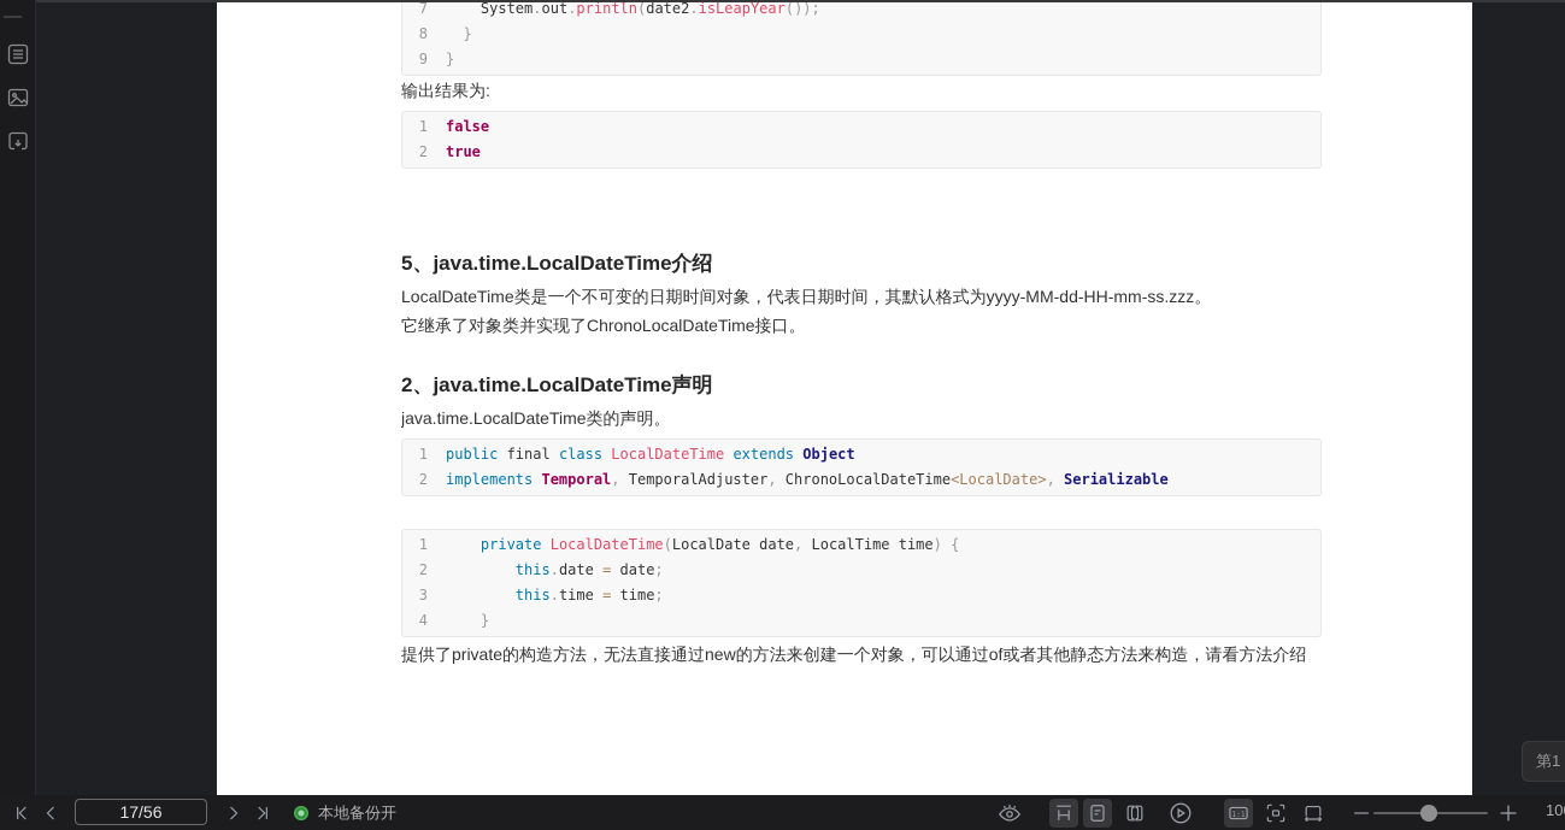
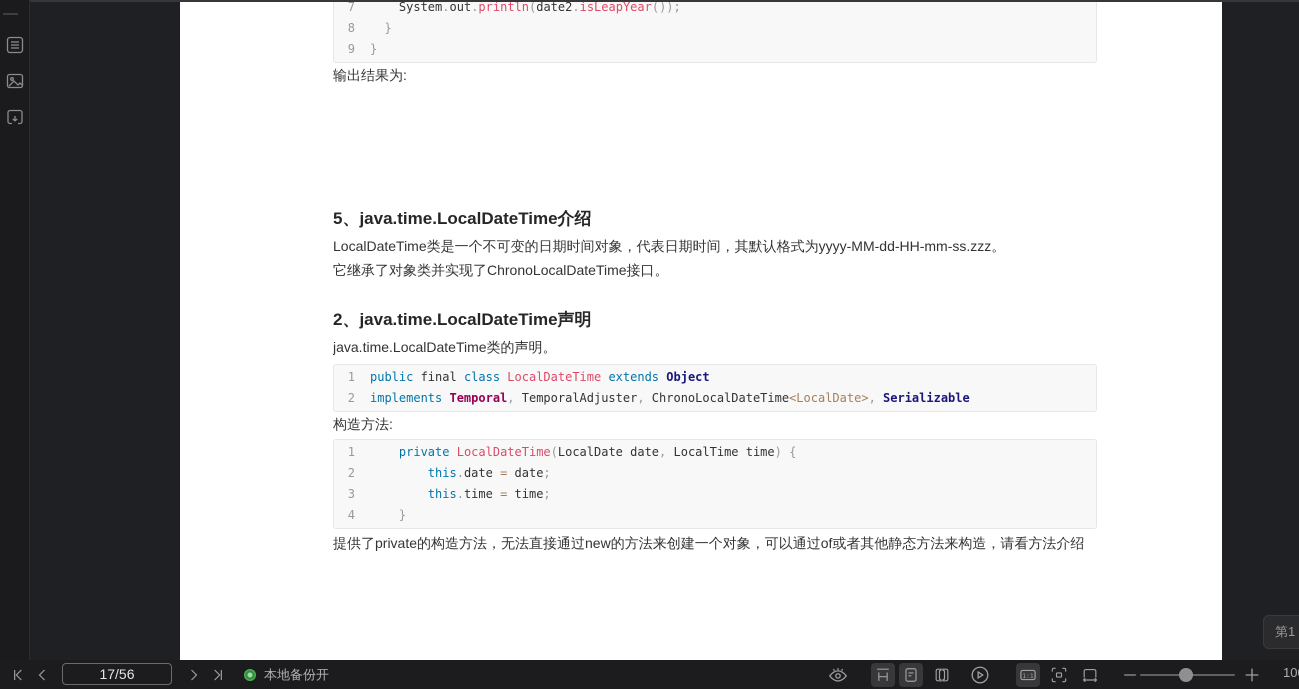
  7 System.out.println(date2.isLeapYear());
  8 }
  9 }
  输出结果为:
- 1 false
- 2 true
  5、java.time.LocalDateTime介绍
  LocalDateTime类是一个不可变的日期时间对象，代表日期时间，其默认格式为yyyy-MM-dd-HH-mm-ss.zzz。
  它继承了对象类并实现了ChronoLocalDateTime接口。
  2、java.time.LocalDateTime声明
  java.time.LocalDateTime类的声明。
  1 public final class LocalDateTime extends Object
  2 implements Temporal, TemporalAdjuster, ChronoLocalDateTime<LocalDate>, Serializable
+ 构造方法:
  1 private LocalDateTime(LocalDate date, LocalTime time) {
  2 this.date = date;
  3 this.time = time;
  4 }
  提供了private的构造方法，无法直接通过new的方法来创建一个对象，可以通过of或者其他静态方法来构造，请看方法介绍
  第1
  17/56
  本地备份开
